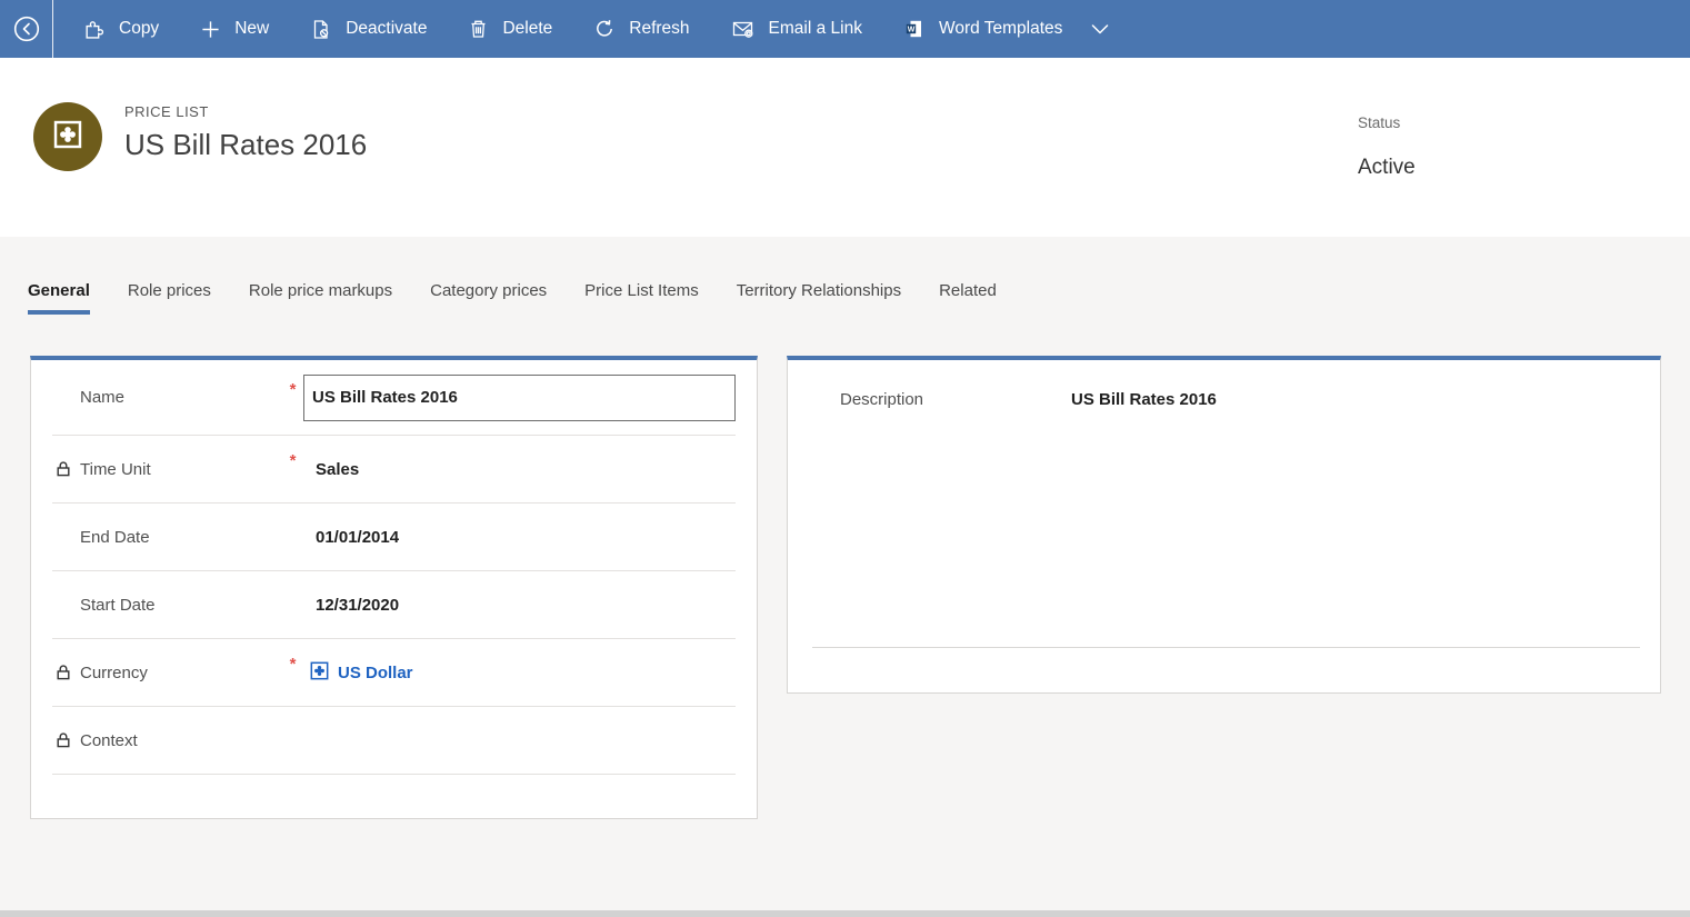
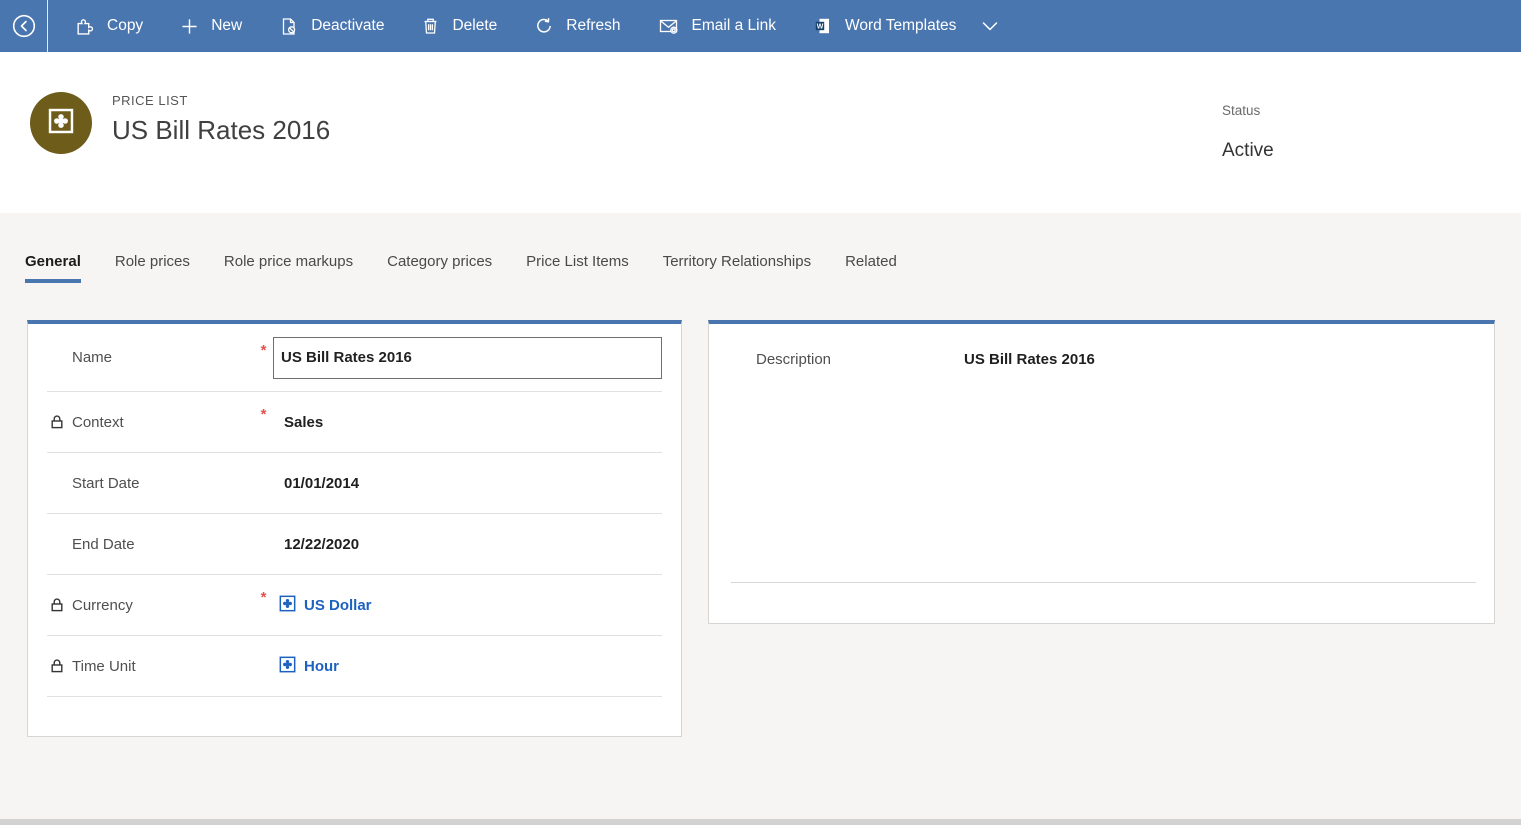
  Copy
  New
  Deactivate
  Delete
  Refresh
  Email a Link
  Word Templates
  PRICE LIST
  US Bill Rates 2016
  Status
  Active
  General
  Role prices
  Role price markups
  Category prices
  Price List Items
  Territory Relationships
  Related
  Name
  *
  US Bill Rates 2016
- Time Unit
+ Context
  *
  Sales
- End Date
+ Start Date
  01/01/2014
- Start Date
+ End Date
- 12/31/2020
+ 12/22/2020
  Currency
  *
  US Dollar
- Context
+ Time Unit
+ Hour
  Description
  US Bill Rates 2016
